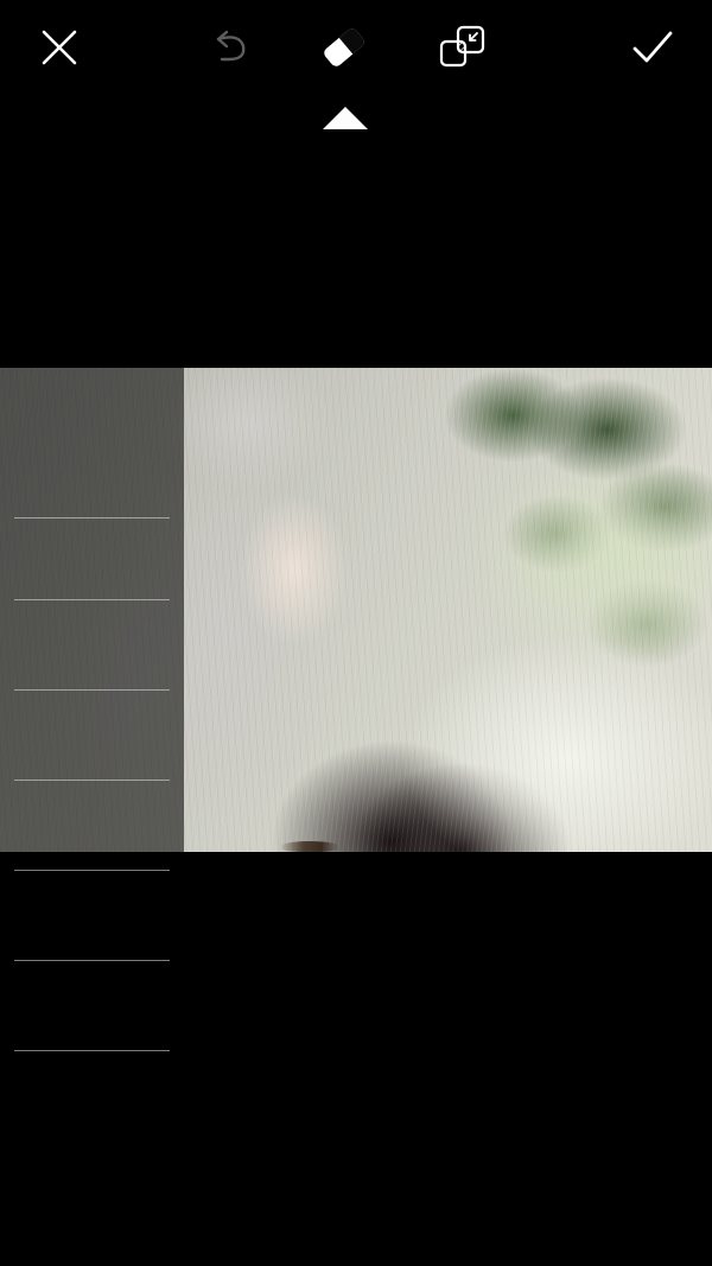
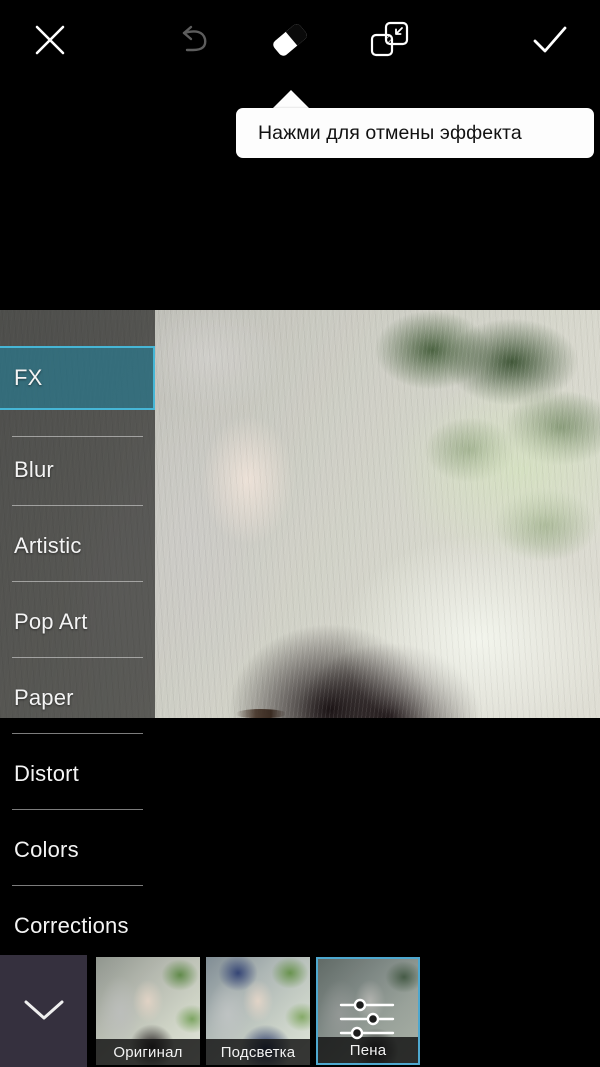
+ FX
+ Blur
+ Artistic
+ Pop Art
+ Paper
+ Distort
+ Colors
+ Corrections
+ Нажми для отмены эффекта
+ Оригинал
+ Подсветка
+ Пена
